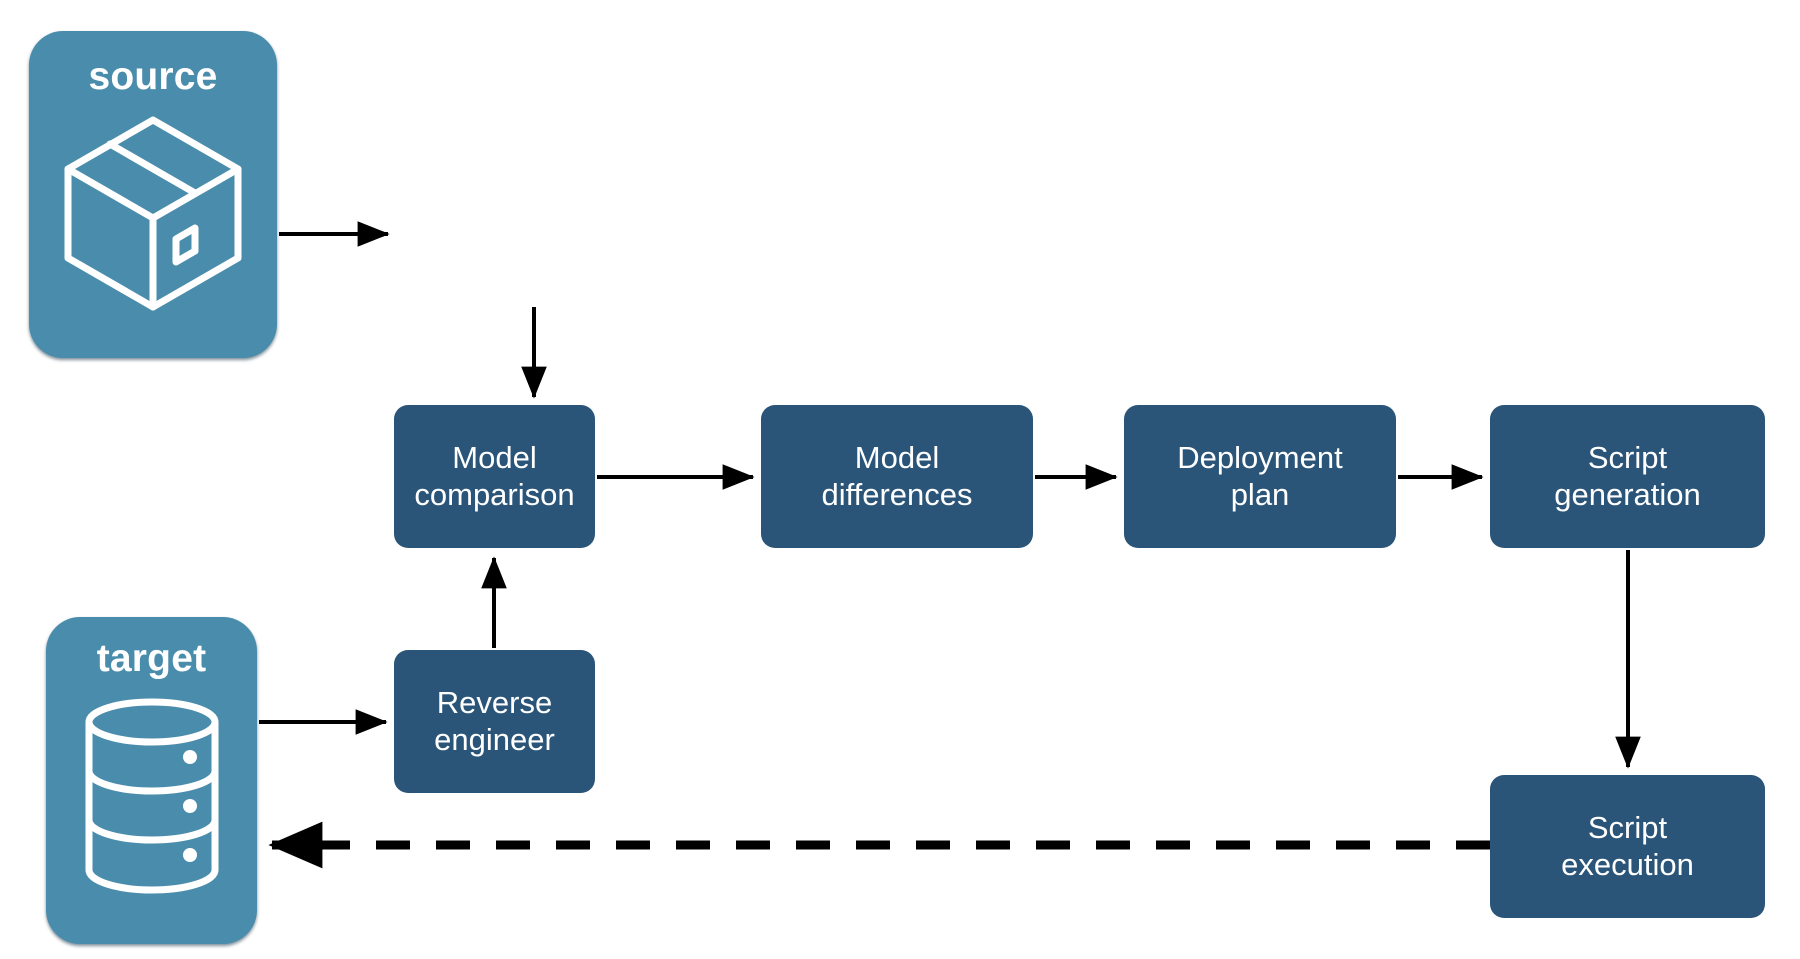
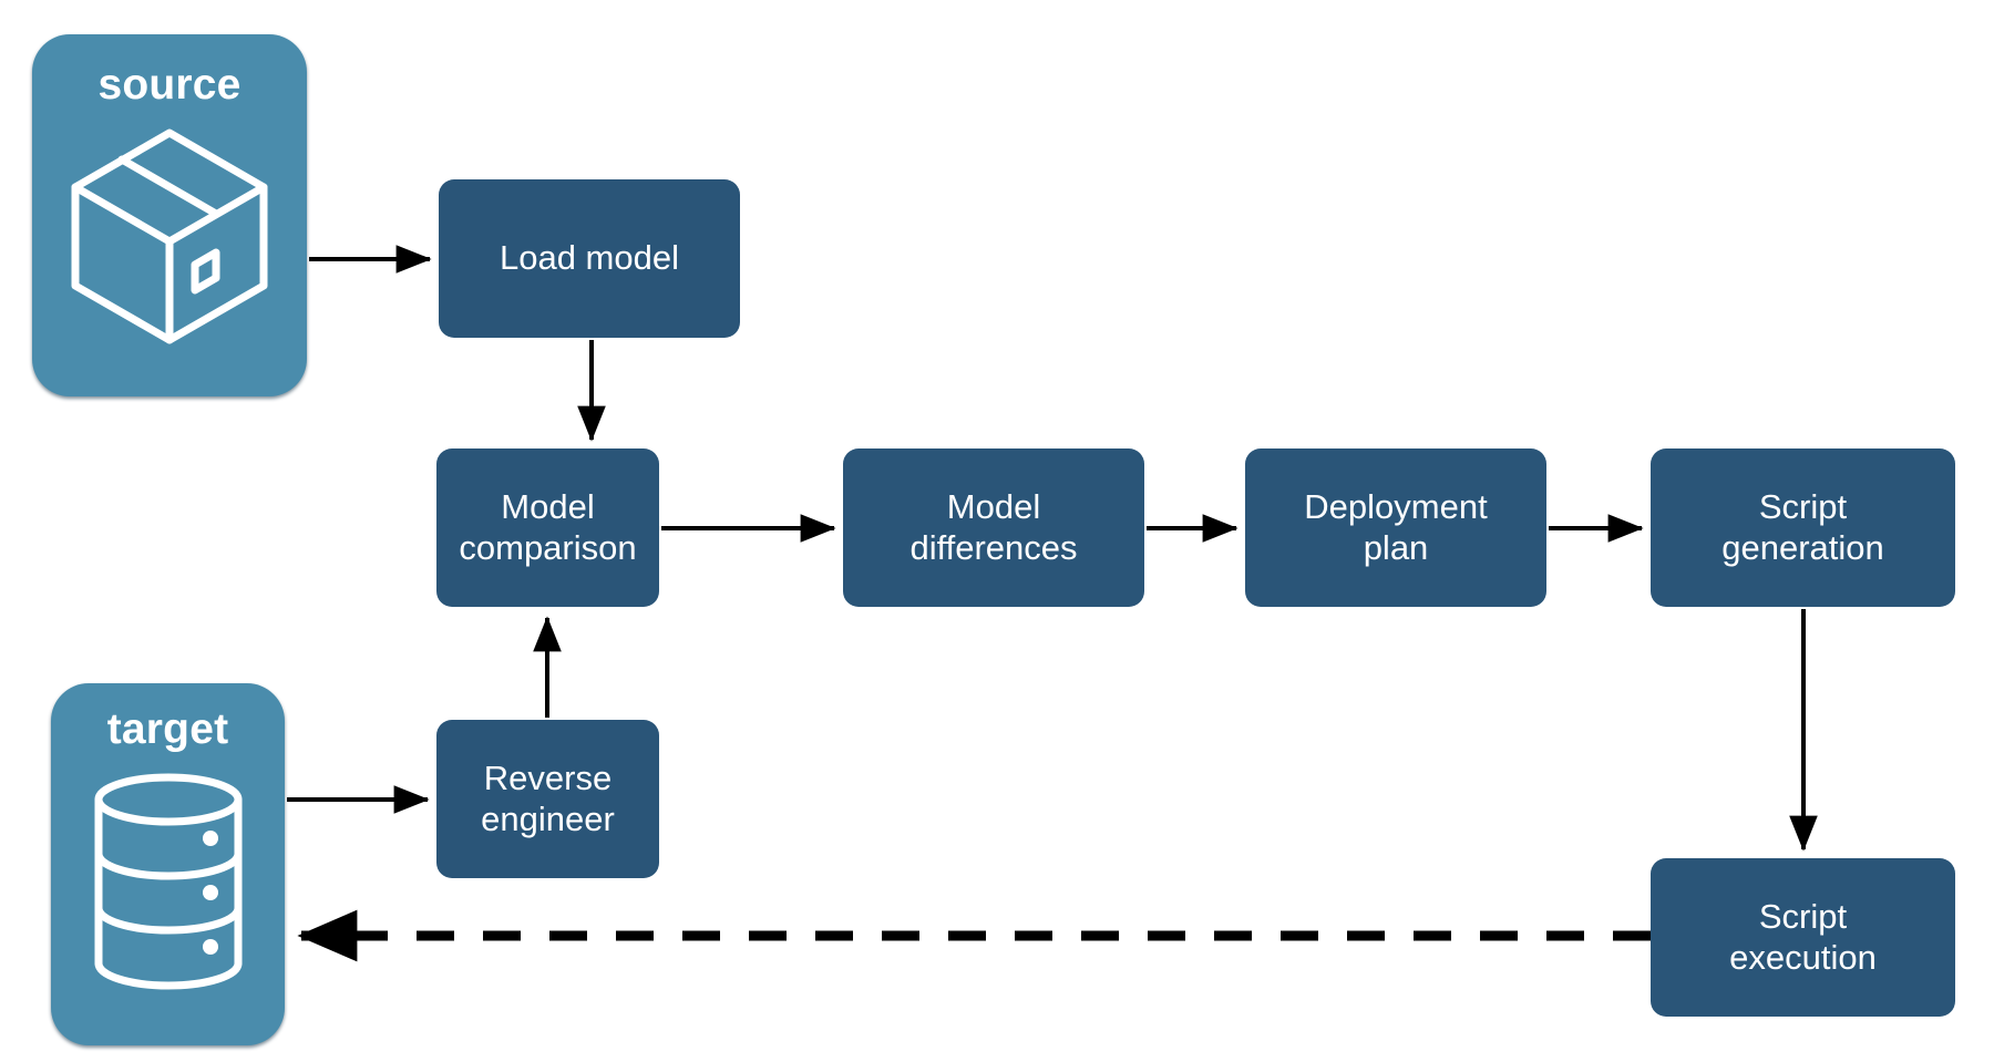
  source
  target
+ Load model
  Model
  comparison
  Model
  differences
  Deployment
  plan
  Script
  generation
  Reverse
  engineer
  Script
  execution
